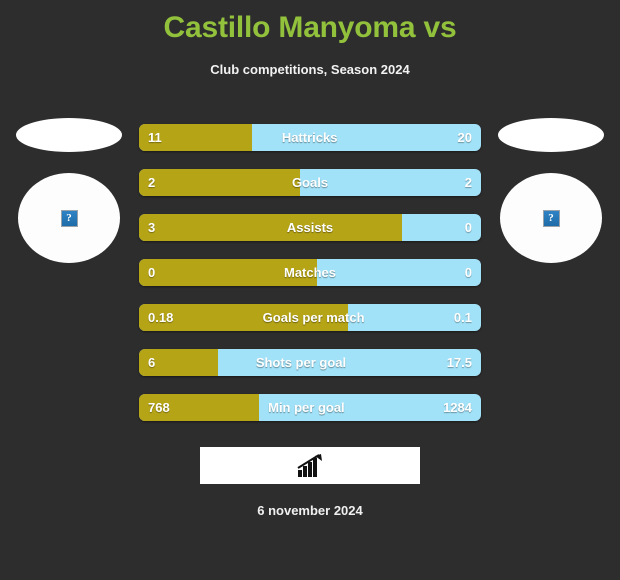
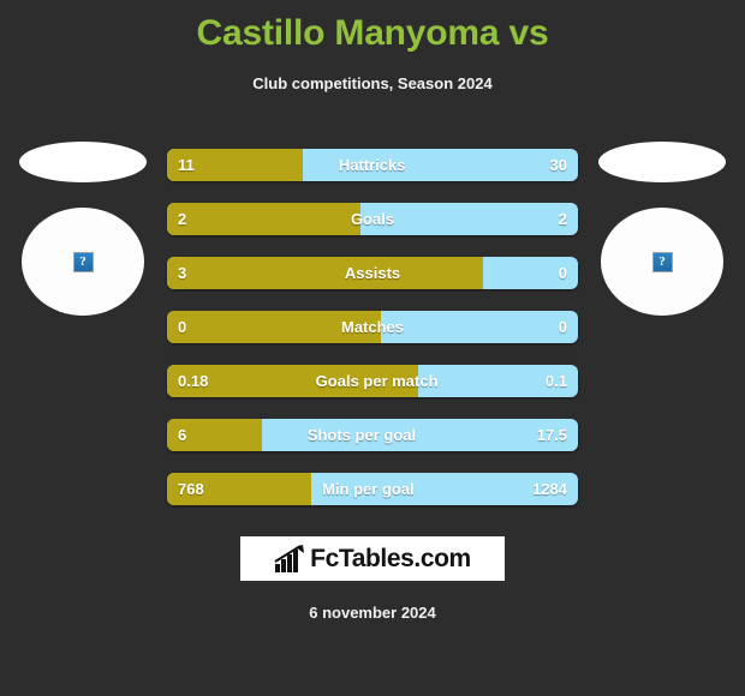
  Castillo Manyoma vs
  Club competitions, Season 2024
  ?
  ?
  11
  Hattricks
- 20
+ 30
  2
  Goals
  2
  3
  Assists
  0
  0
  Matches
  0
  0.18
  Goals per match
  0.1
  6
  Shots per goal
  17.5
  768
  Min per goal
  1284
+ FcTables.com
  6 november 2024
